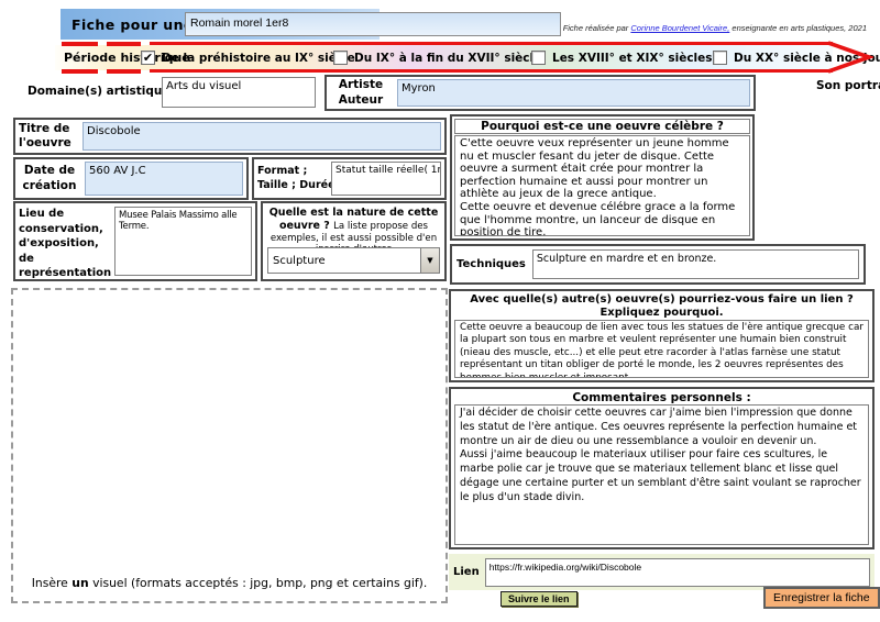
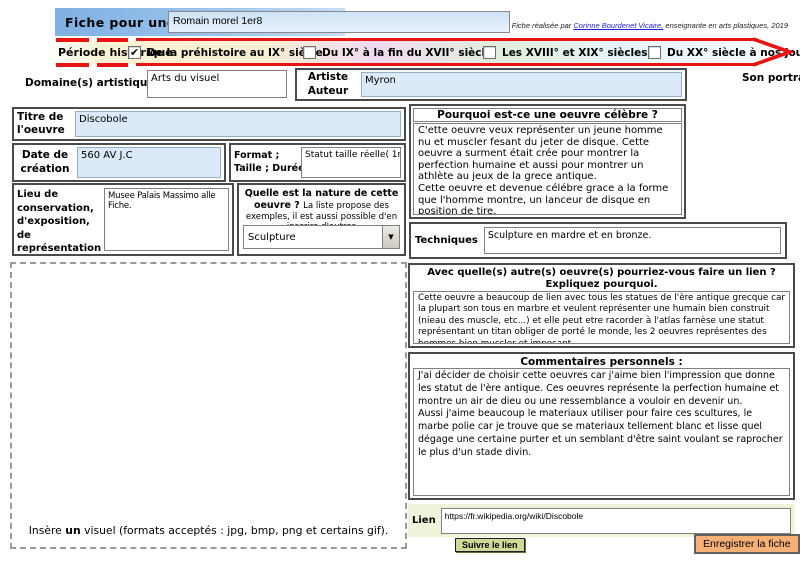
  Romain morel 1er8
- Fiche réalisée par Corinne Bourdenet Vicaire, enseignante en arts plastiques, 2021
+ Fiche réalisée par Corinne Bourdenet Vicaire, enseignante en arts plastiques, 2019
  Période hisrique
  ✔
  De la préhistoire au IX° sie
  Du IX° à la fin du XVII° sièc
  Les XVIII° et XIX° siècles
  Du XX° siècle à nosu
  Domaine(s) artistiqu
  Arts du visuel
  Artiste Auteur
  Myron
  Son portr
  Titre de l'oeuvre
  Discobole
  Date de création
  560 AV J.C
  Format ;
  Taille ; Duré
  Statut taille réelle( 1
  Lieu de conservation, d'exposition, de représentation
- Musee Palais Massimo alle Terme.
+ Musee Palais Massimo alle Fiche.
  Quelle est la nature de cette oeuvre ? La liste propose des exemples, il est aussi possible d'en
  Sculpture
  ▼
  Pourquoi est-ce une oeuvre célèbre ?
  C'ette oeuvre veux représenter un jeune homme nu et muscler fesant du jeter de disque. Cette oeuvre a surment était crée pour montrer la perfection humaine et aussi pour montrer un athlète au jeux de la grece antique.
  Cette oeuvre et devenue célébre grace a la forme que l'homme montre, un lanceur de disque en position de tire.
  Techniques
  Sculpture en mardre et en bronze.
  Avec quelle(s) autre(s) oeuvre(s) pourriez-vous faire un lien ?
  Expliquez pourquoi.
  Cette oeuvre a beaucoup de lien avec tous les statues de l'ère antique grecque car la plupart son tous en marbre et veulent représenter une humain bien construit (nieau des muscle, etc...) et elle peut etre racorder à l'atlas farnèse une statut représentant un titan obliger de porté le monde, les 2 oeuvres représentes des hommes bien muscler et imposant
  Commentaires personnels :
  J'ai décider de choisir cette oeuvres car j'aime bien l'impression que donne les statut de l'ère antique. Ces oeuvres représente la perfection humaine et montre un air de dieu ou une ressemblance a vouloir en devenir un.
  Aussi j'aime beaucoup le materiaux utiliser pour faire ces scultures, le marbe polie car je trouve que se materiaux tellement blanc et lisse quel dégage une certaine purter et un semblant d'être saint voulant se raprocher le plus d'un stade divin.
  Lien
  https://fr.wikipedia.org/wiki/Discobole
  Suivre le lien
  Enregistrer la fiche
  Insère un visuel (formats acceptés : jpg, bmp, png et certains gif).
